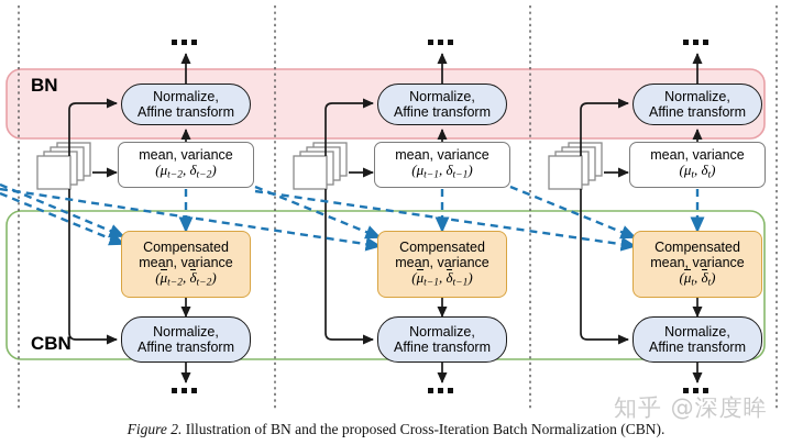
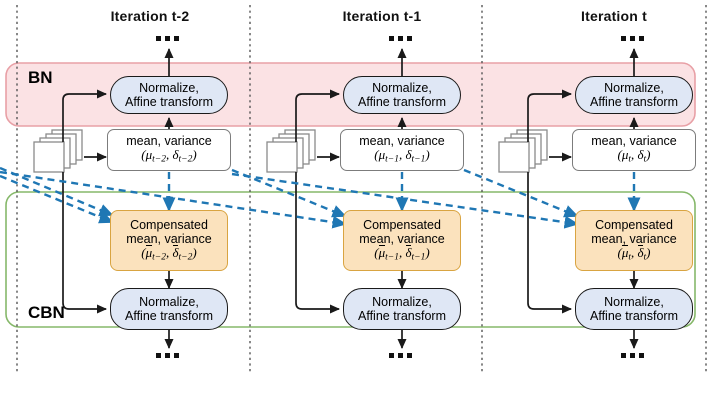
+ Iteration t-2
+ Iteration t-1
+ Iteration t
  BN
  CBN
  Normalize,
  Affine transform
  mean, variance
  (μt−2, δt−2)
  Compensated
  mean, variance
  (μt−2, δt−2)
  Normalize,
  Affine transform
  Normalize,
  Affine transform
  mean, variance
  (μt−1, δt−1)
  Compensated
  mean, variance
  (μt−1, δt−1)
  Normalize,
  Affine transform
  Normalize,
  Affine transform
  mean, variance
  (μt, δt)
  Compensated
  mean, variance
  (μt, δt)
  Normalize,
  Affine transform
- 知乎 @深度眸
- Figure 2. Illustration of BN and the proposed Cross-Iteration Batch Normalization (CBN).
